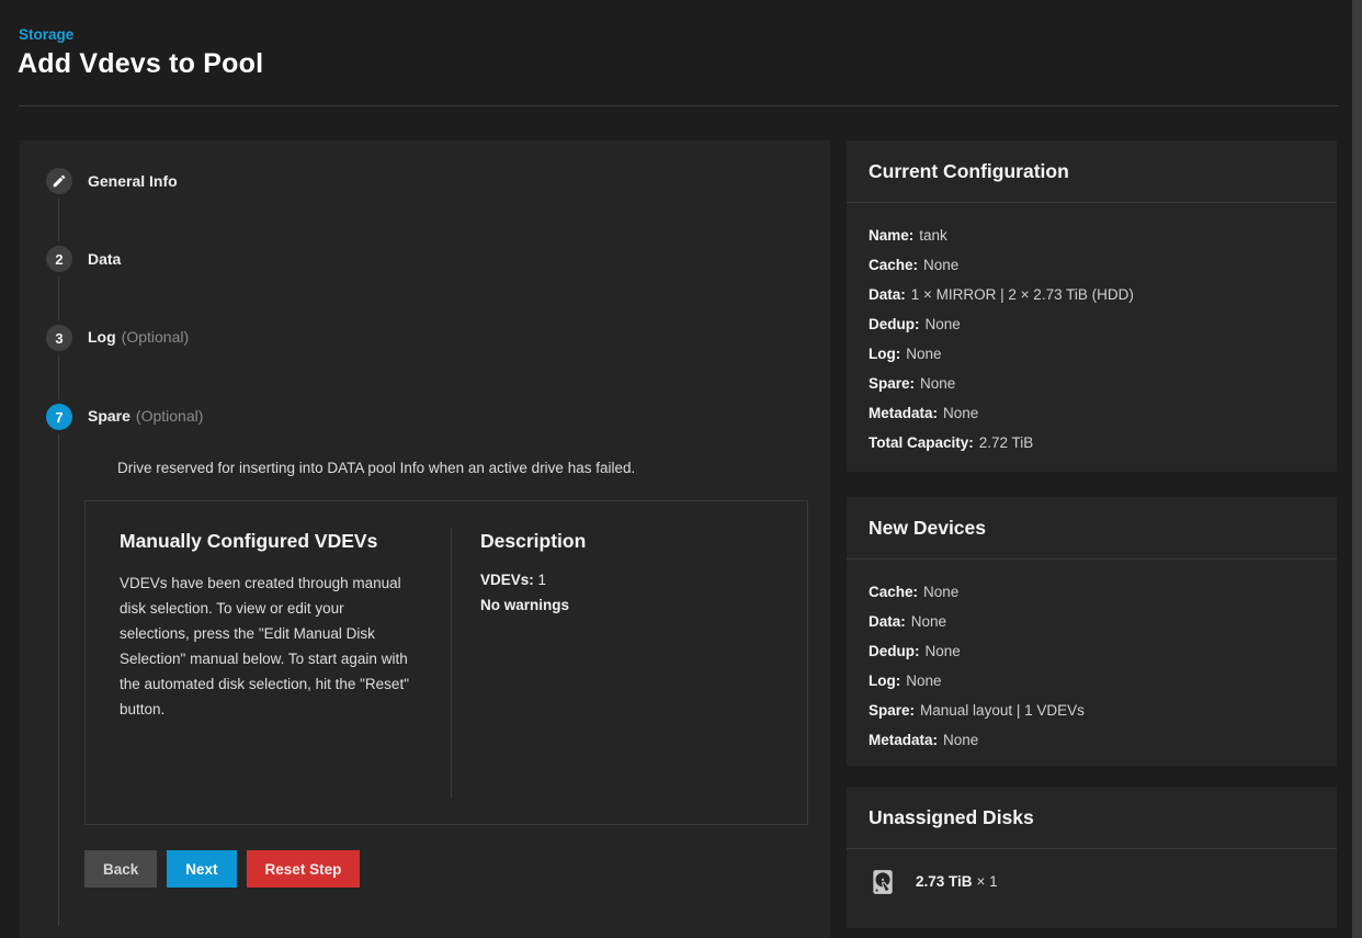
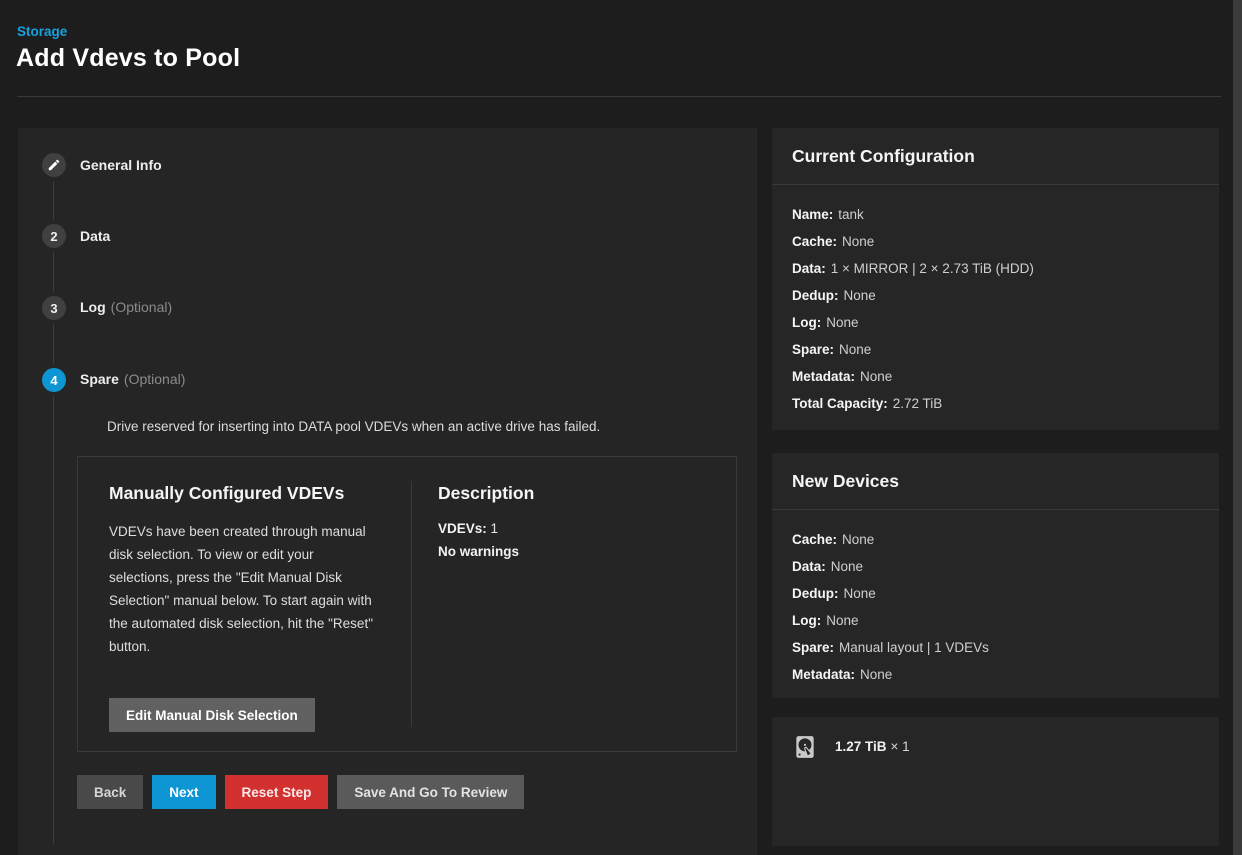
  Storage
  Add Vdevs to Pool
  General Info
  2
  Data
  3
  Log (Optional)
- 7
+ 4
  Spare (Optional)
- Drive reserved for inserting into DATA pool Info when an active drive has failed.
+ Drive reserved for inserting into DATA pool VDEVs when an active drive has failed.
  Manually Configured VDEVs
  VDEVs have been created through manual disk selection. To view or edit your selections, press the "Edit Manual Disk Selection" manual below. To start again with the automated disk selection, hit the "Reset" button.
+ Edit Manual Disk Selection
  Description
  VDEVs: 1
  No warnings
  Back
  Next
  Reset Step
+ Save And Go To Review
  Current Configuration
  Name: tank
  Cache: None
  Data: 1 × MIRROR | 2 × 2.73 TiB (HDD)
  Dedup: None
  Log: None
  Spare: None
  Metadata: None
  Total Capacity: 2.72 TiB
  New Devices
  Cache: None
  Data: None
  Dedup: None
  Log: None
  Spare: Manual layout | 1 VDEVs
  Metadata: None
- Unassigned Disks
- 2.73 TiB × 1
+ 1.27 TiB × 1
